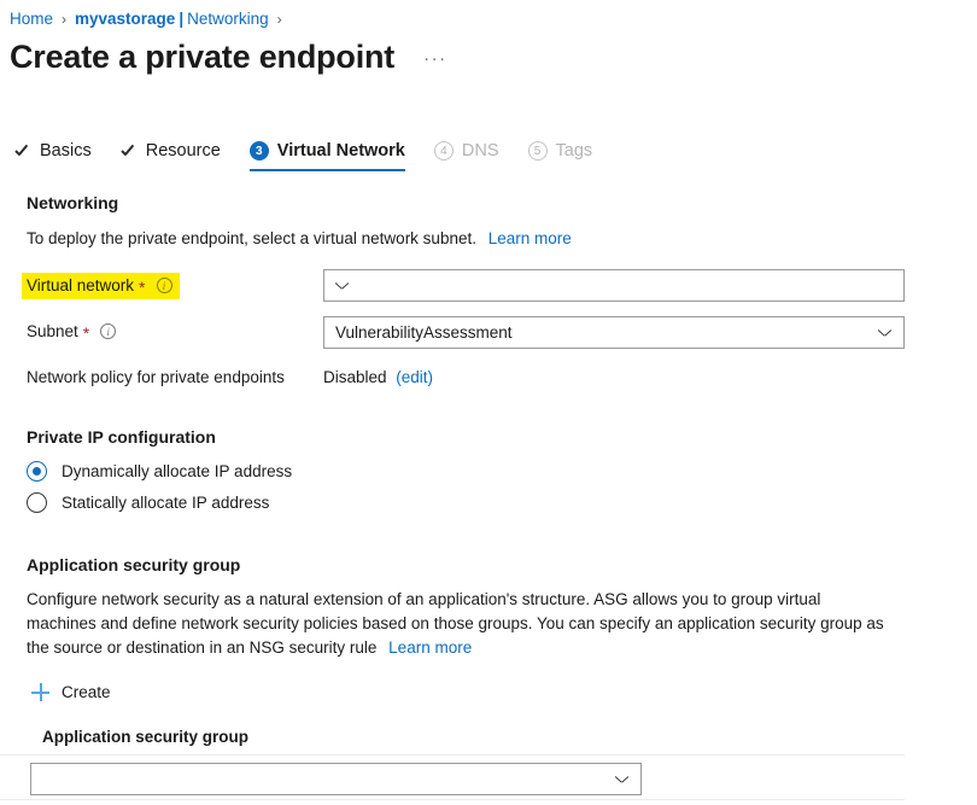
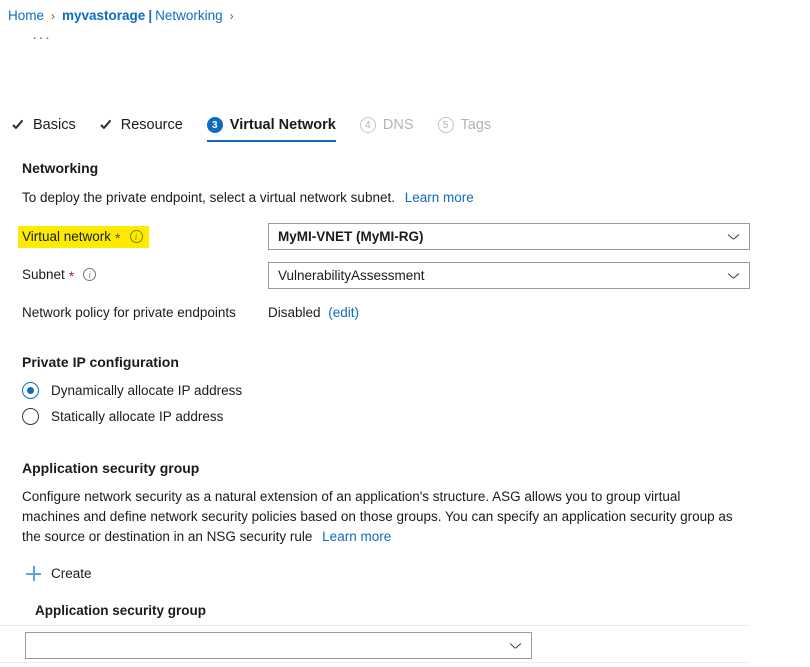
  Home
  ›
  myvastorage
  |
  Networking
  ›
- Create a private endpoint
  ···
  Basics
  Resource
  3
  Virtual Network
  4
  DNS
  5
  Tags
  Networking
  To deploy the private endpoint, select a virtual network subnet. Learn more
  Virtual network
  *
  i
+ MyMI-VNET (MyMI-RG)
  Subnet
  *
  i
  VulnerabilityAssessment
  Network policy for private endpoints
  Disabled (edit)
  Private IP configuration
  Dynamically allocate IP address
  Statically allocate IP address
  Application security group
  Configure network security as a natural extension of an application's structure. ASG allows you to group virtual machines and define network security policies based on those groups. You can specify an application security group as the source or destination in an NSG security rule Learn more
  Create
  Application security group
